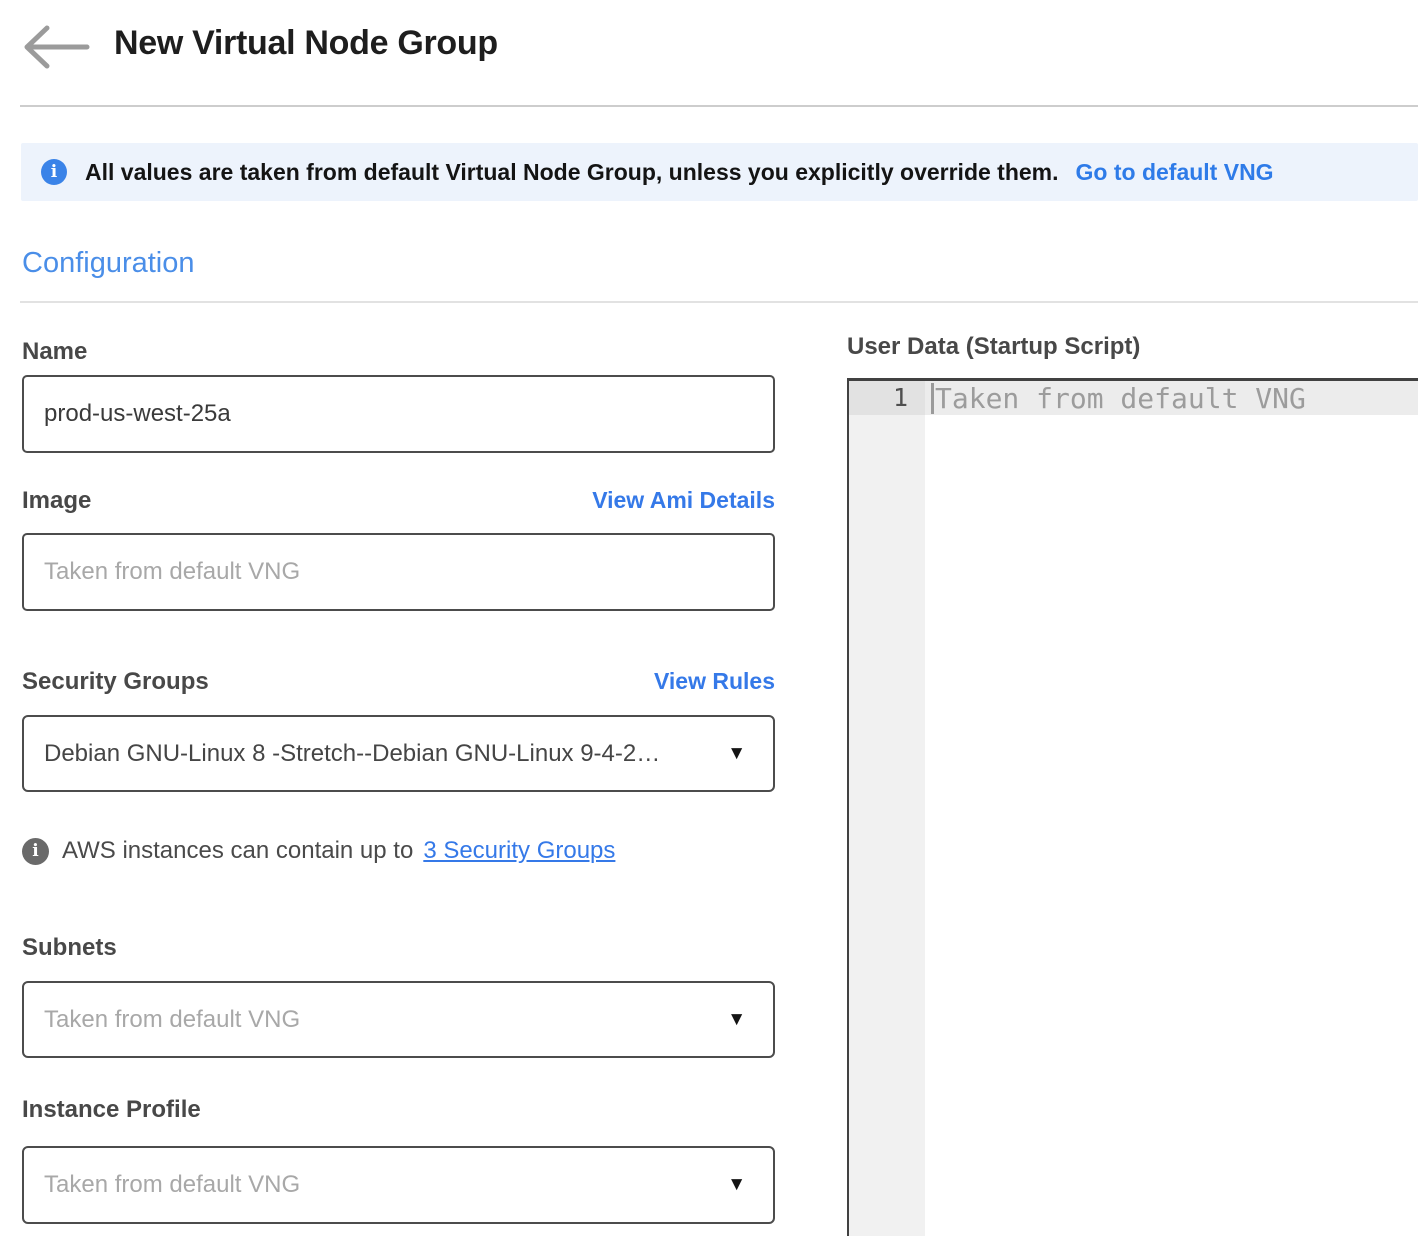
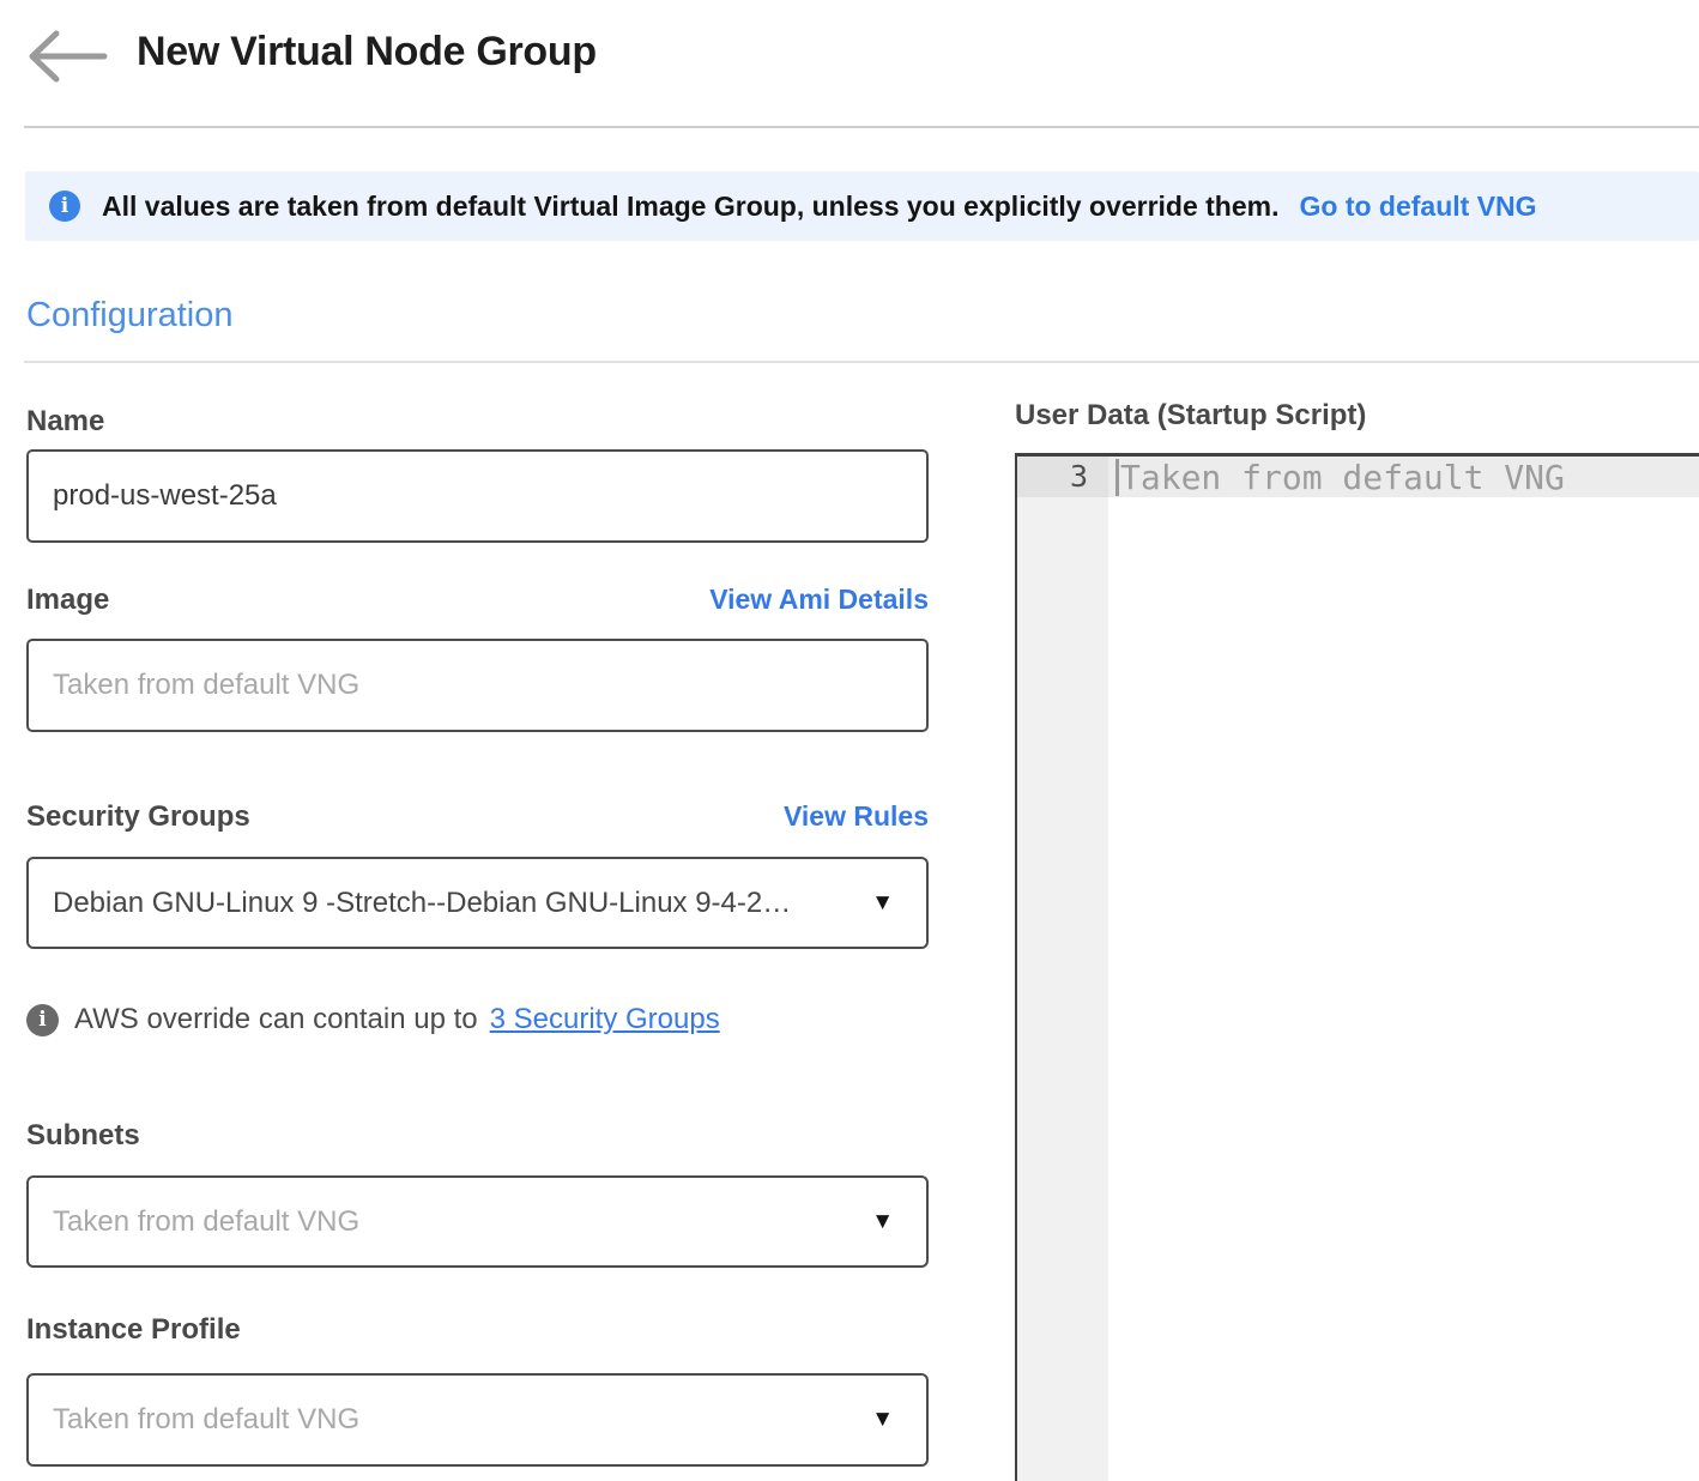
  New Virtual Node Group
  i
- All values are taken from default Virtual Node Group, unless you explicitly override them.
+ All values are taken from default Virtual Image Group, unless you explicitly override them.
  Go to default VNG
  Configuration
  Name
  prod-us-west-25a
  Image
  View Ami Details
  Taken from default VNG
  Security Groups
  View Rules
- Debian GNU-Linux 8 -Stretch--Debian GNU-Linux 9-4-2…
+ Debian GNU-Linux 9 -Stretch--Debian GNU-Linux 9-4-2…
  ▼
  i
- AWS instances can contain up to
+ AWS override can contain up to
  3 Security Groups
  Subnets
  Taken from default VNG
  ▼
  Instance Profile
  Taken from default VNG
  ▼
  User Data (Startup Script)
- 1
+ 3
  Taken from default VNG
